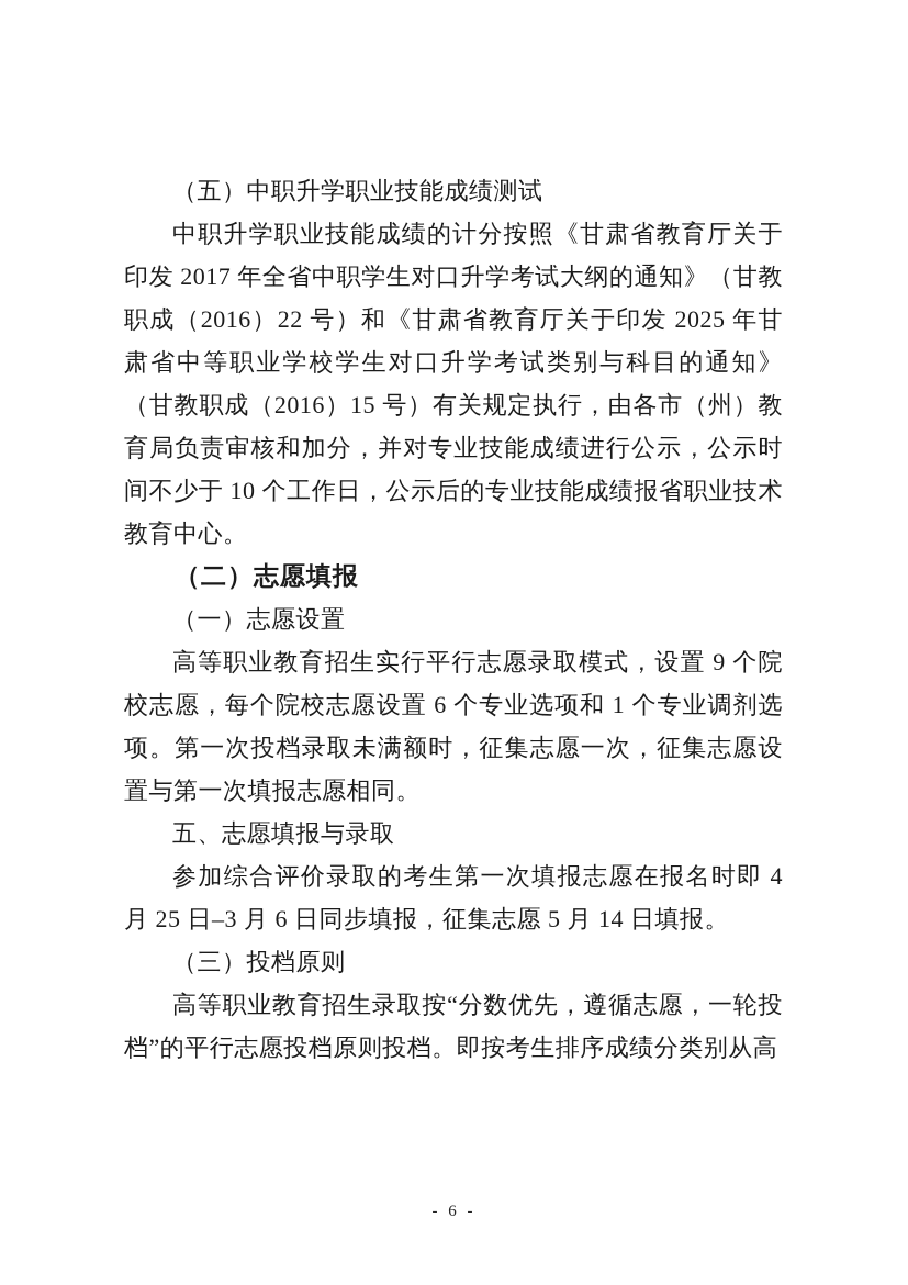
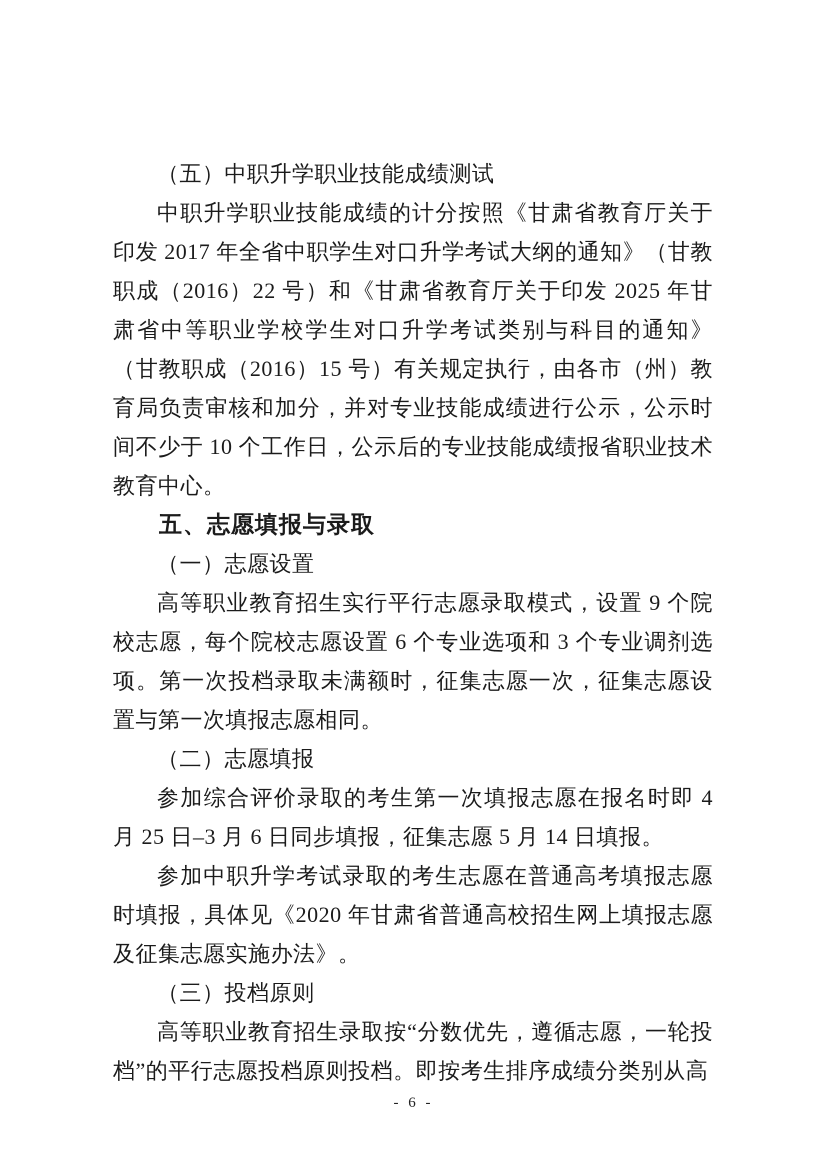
  （五）中职升学职业技能成绩测试
  中职升学职业技能成绩的计分按照《甘肃省教育厅关于印发 2017 年全省中职学生对口升学考试大纲的通知》（甘教职成（2016）22 号）和《甘肃省教育厅关于印发 2025 年甘肃省中等职业学校学生对口升学考试类别与科目的通知》（甘教职成（2016）15 号）有关规定执行，由各市（州）教育局负责审核和加分，并对专业技能成绩进行公示，公示时间不少于 10 个工作日，公示后的专业技能成绩报省职业技术教育中心。
- （二）志愿填报
+ 五、志愿填报与录取
  （一）志愿设置
- 高等职业教育招生实行平行志愿录取模式，设置 9 个院校志愿，每个院校志愿设置 6 个专业选项和 1 个专业调剂选项。第一次投档录取未满额时，征集志愿一次，征集志愿设置与第一次填报志愿相同。
+ 高等职业教育招生实行平行志愿录取模式，设置 9 个院校志愿，每个院校志愿设置 6 个专业选项和 3 个专业调剂选项。第一次投档录取未满额时，征集志愿一次，征集志愿设置与第一次填报志愿相同。
- 五、志愿填报与录取
+ （二）志愿填报
  参加综合评价录取的考生第一次填报志愿在报名时即 4 月 25 日–3 月 6 日同步填报，征集志愿 5 月 14 日填报。
+ 参加中职升学考试录取的考生志愿在普通高考填报志愿时填报，具体见《2020 年甘肃省普通高校招生网上填报志愿及征集志愿实施办法》。
  （三）投档原则
  高等职业教育招生录取按“分数优先，遵循志愿，一轮投档”的平行志愿投档原则投档。即按考生排序成绩分类别从高
  - 6 -
